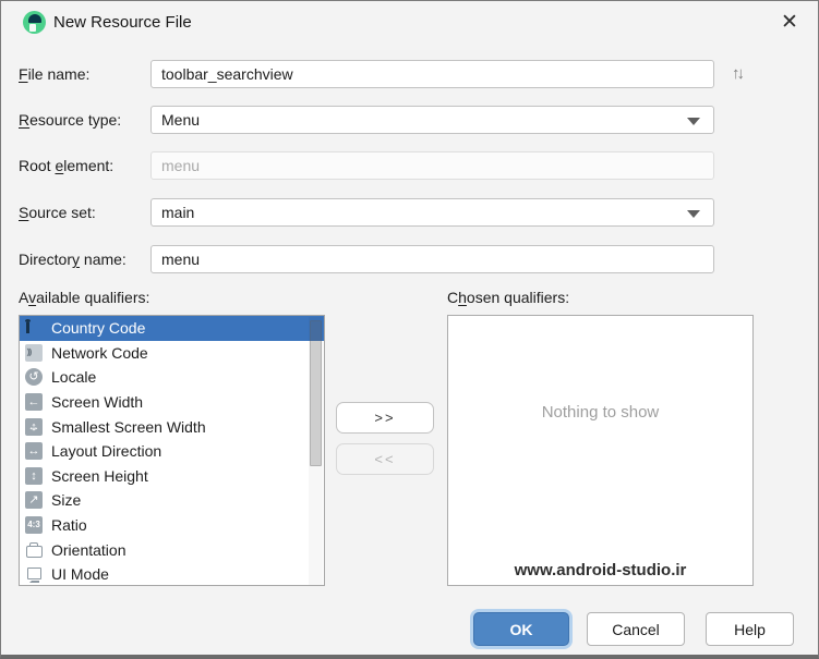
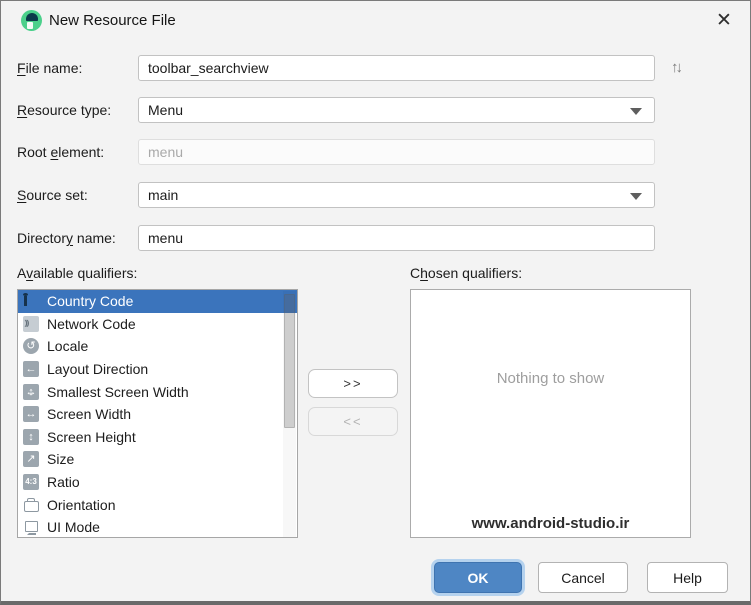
  New Resource File
  ✕
  File name:
  toolbar_searchview
  ↑↓
  Resource type:
  Menu
  Root element:
  menu
  Source set:
  main
  Directory name:
  menu
  Available qualifiers:
  Chosen qualifiers:
  Country Code
  Network Code
  ↺
  Locale
  ←
- Screen Width
+ Layout Direction
  Smallest Screen Width
  ↔
- Layout Direction
+ Screen Width
  ↕
  Screen Height
  ↗
  Size
  4:3
  Ratio
  Orientation
  UI Mode
  >>
  <<
  Nothing to show
  www.android-studio.ir
  OK
  Cancel
  Help
